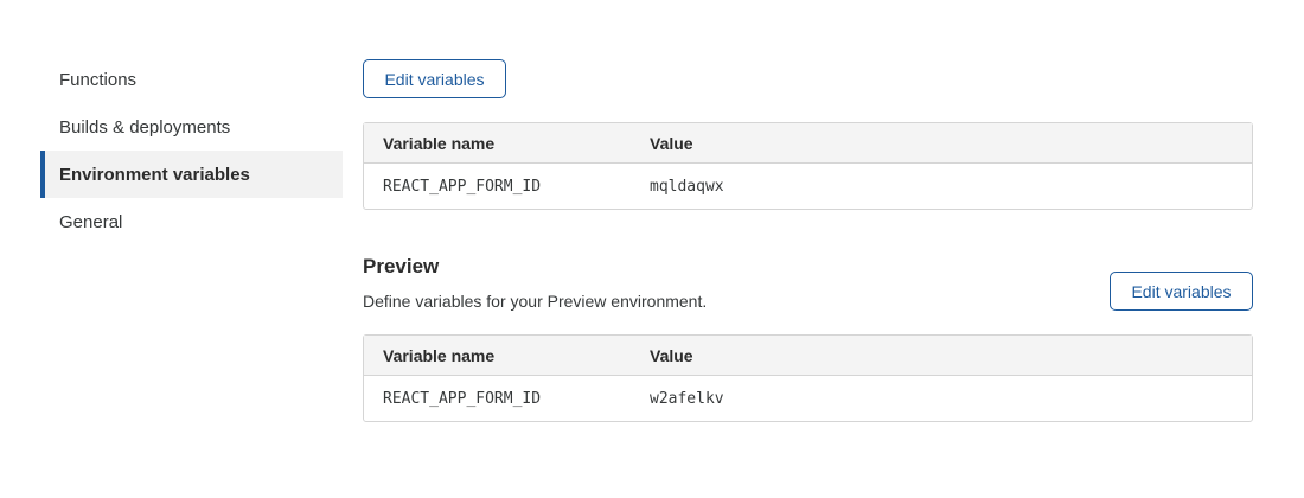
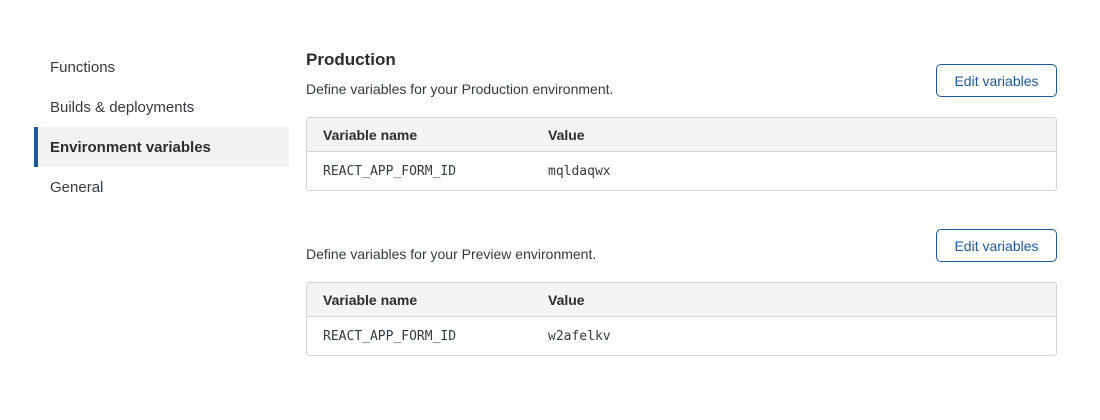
  Functions
  Builds & deployments
  Environment variables
  General
+ Production
+ Define variables for your Production environment.
  Edit variables
  Variable name	Value
  REACT_APP_FORM_ID	mqldaqwx
- Preview
  Define variables for your Preview environment.
  Edit variables
  Variable name	Value
  REACT_APP_FORM_ID	w2afelkv
